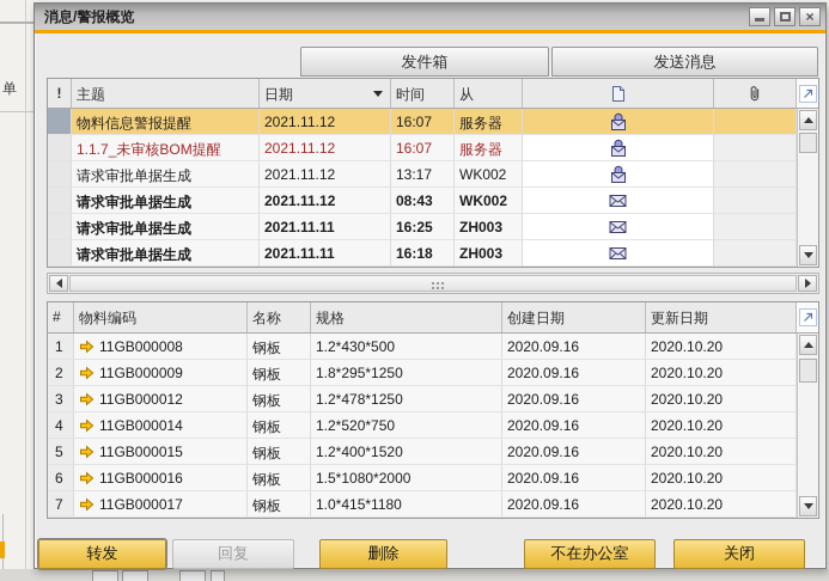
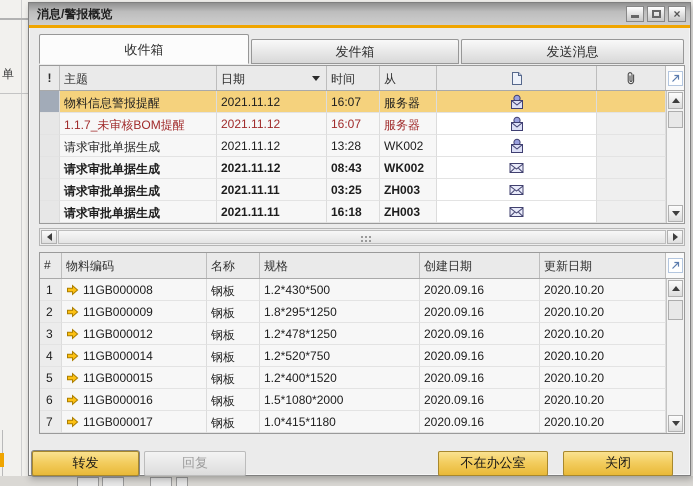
  单
  消息/警报概览
  ×
+ 收件箱
  发件箱
  发送消息
  !
  主题
  日期
  时间
  从
  物料信息警报提醒
  2021.11.12
  16:07
  服务器
  1.1.7_未审核BOM提醒
  2021.11.12
  16:07
  服务器
  请求审批单据生成
  2021.11.12
- 13:17
+ 13:28
  WK002
  请求审批单据生成
  2021.11.12
  08:43
  WK002
  请求审批单据生成
  2021.11.11
- 16:25
+ 03:25
  ZH003
  请求审批单据生成
  2021.11.11
  16:18
  ZH003
  #
  物料编码
  名称
  规格
  创建日期
  更新日期
  1
  11GB000008
  钢板
  1.2*430*500
  2020.09.16
  2020.10.20
  2
  11GB000009
  钢板
  1.8*295*1250
  2020.09.16
  2020.10.20
  3
  11GB000012
  钢板
  1.2*478*1250
  2020.09.16
  2020.10.20
  4
  11GB000014
  钢板
  1.2*520*750
  2020.09.16
  2020.10.20
  5
  11GB000015
  钢板
  1.2*400*1520
  2020.09.16
  2020.10.20
  6
  11GB000016
  钢板
  1.5*1080*2000
  2020.09.16
  2020.10.20
  7
  11GB000017
  钢板
  1.0*415*1180
  2020.09.16
  2020.10.20
  转发
  回复
- 删除
  不在办公室
  关闭
